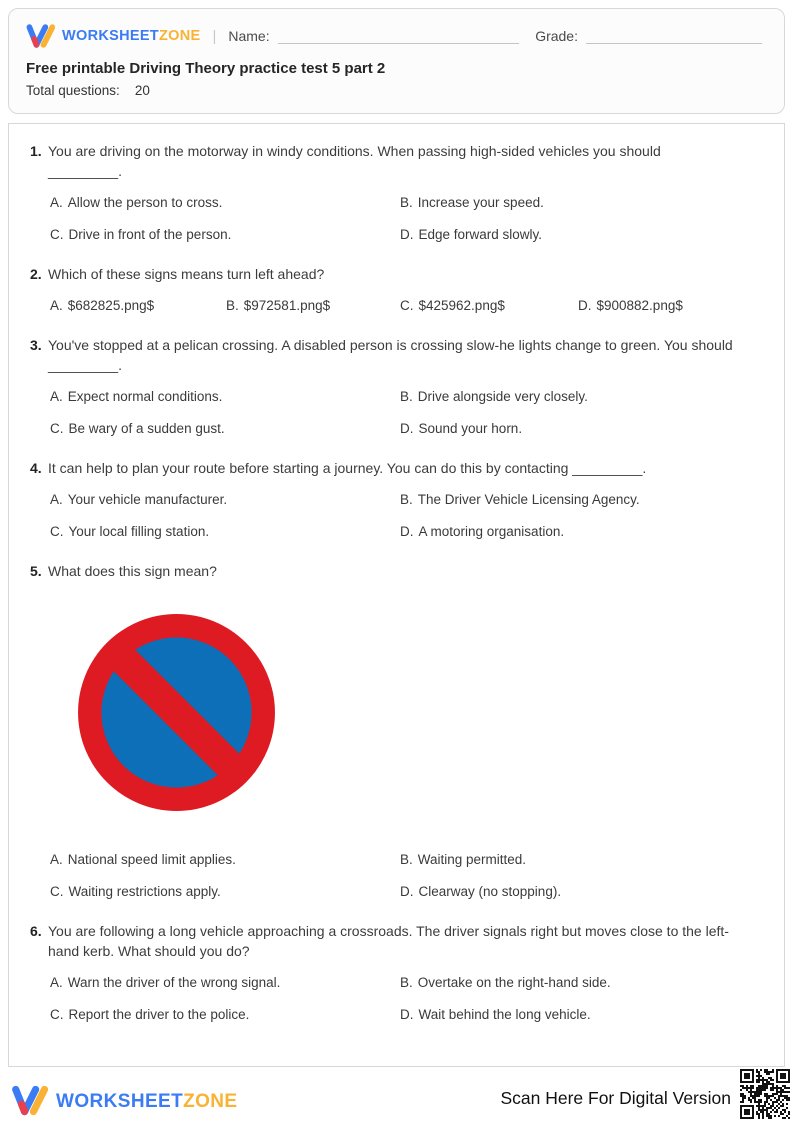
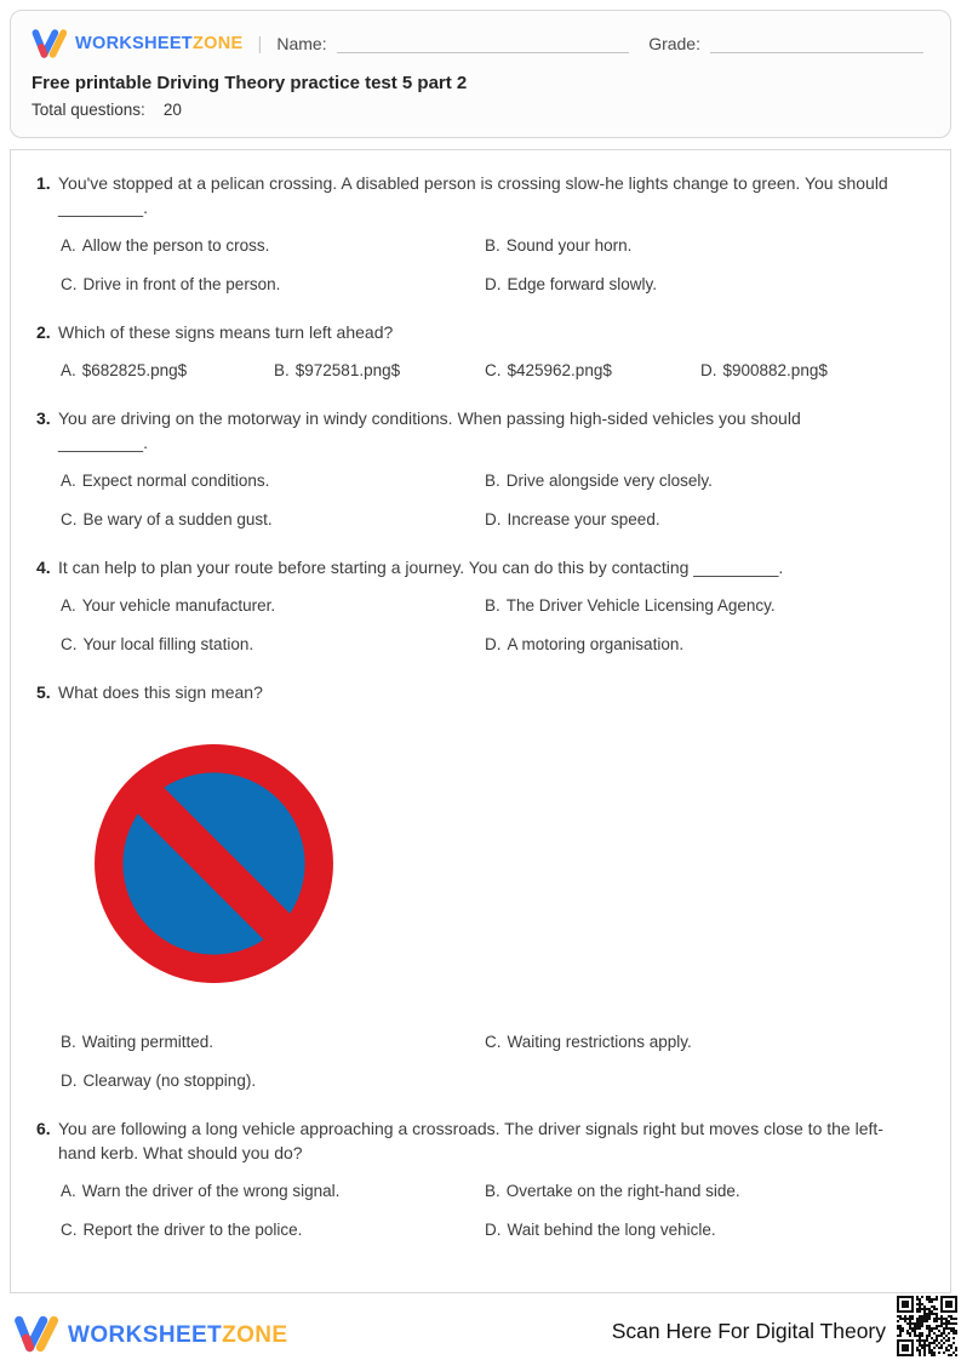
  WORKSHEETZONE
  |
  Name:
  Grade:
  Free printable Driving Theory practice test 5 part 2
  Total questions: 20
  1.
- You are driving on the motorway in windy conditions. When passing high-sided vehicles you should _________.
+ You've stopped at a pelican crossing. A disabled person is crossing slow-he lights change to green. You should _________.
  A. Allow the person to cross.
- B. Increase your speed.
+ B. Sound your horn.
  C. Drive in front of the person.
  D. Edge forward slowly.
  2.
  Which of these signs means turn left ahead?
  A. $682825.png$
  B. $972581.png$
  C. $425962.png$
  D. $900882.png$
  3.
- You've stopped at a pelican crossing. A disabled person is crossing slow-he lights change to green. You should _________.
+ You are driving on the motorway in windy conditions. When passing high-sided vehicles you should _________.
  A. Expect normal conditions.
  B. Drive alongside very closely.
  C. Be wary of a sudden gust.
- D. Sound your horn.
+ D. Increase your speed.
  4.
  It can help to plan your route before starting a journey. You can do this by contacting _________.
  A. Your vehicle manufacturer.
  B. The Driver Vehicle Licensing Agency.
  C. Your local filling station.
  D. A motoring organisation.
  5.
  What does this sign mean?
- A. National speed limit applies.
  B. Waiting permitted.
  C. Waiting restrictions apply.
  D. Clearway (no stopping).
  6.
  You are following a long vehicle approaching a crossroads. The driver signals right but moves close to the left-hand kerb. What should you do?
  A. Warn the driver of the wrong signal.
  B. Overtake on the right-hand side.
  C. Report the driver to the police.
  D. Wait behind the long vehicle.
  WORKSHEETZONE
- Scan Here For Digital Version
+ Scan Here For Digital Theory
